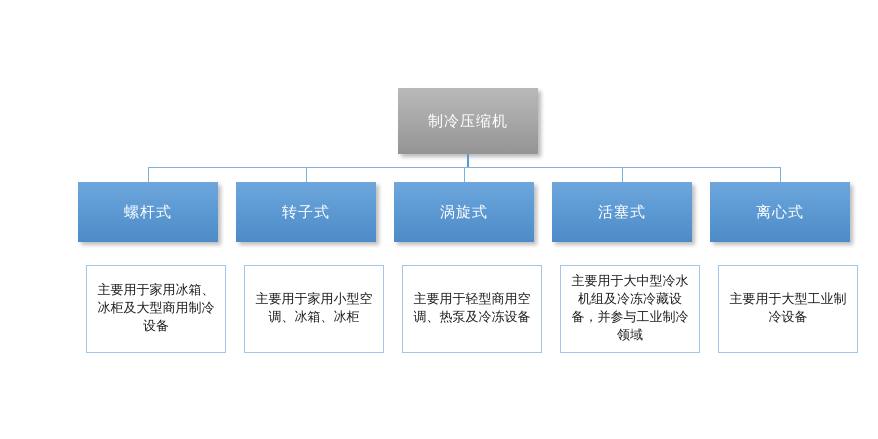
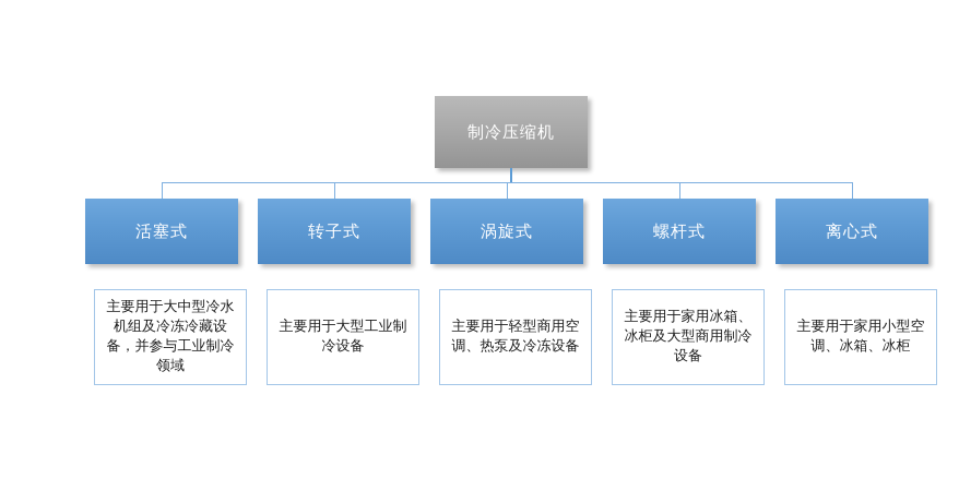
  制冷压缩机
- 螺杆式
+ 活塞式
  转子式
  涡旋式
- 活塞式
+ 螺杆式
  离心式
- 主要用于家用冰箱、冰柜及大型商用制冷设备
+ 主要用于大中型冷水机组及冷冻冷藏设备，并参与工业制冷领域
- 主要用于家用小型空调、冰箱、冰柜
+ 主要用于大型工业制冷设备
  主要用于轻型商用空调、热泵及冷冻设备
- 主要用于大中型冷水机组及冷冻冷藏设备，并参与工业制冷领域
+ 主要用于家用冰箱、冰柜及大型商用制冷设备
- 主要用于大型工业制冷设备
+ 主要用于家用小型空调、冰箱、冰柜
